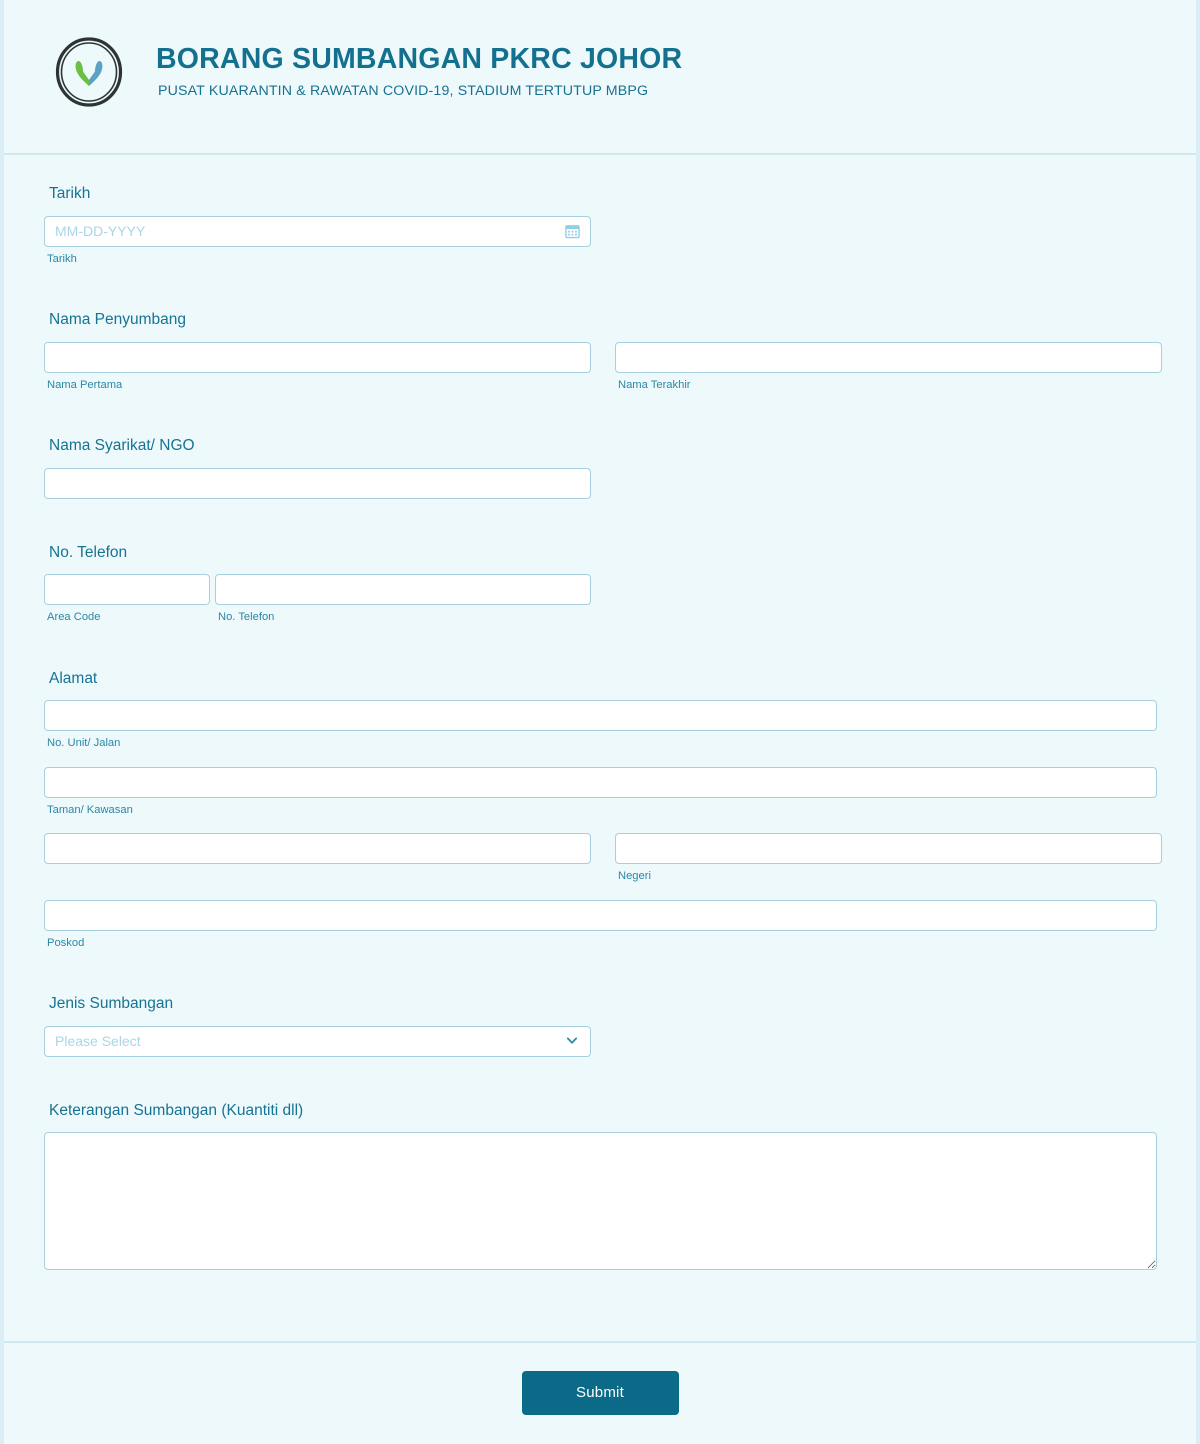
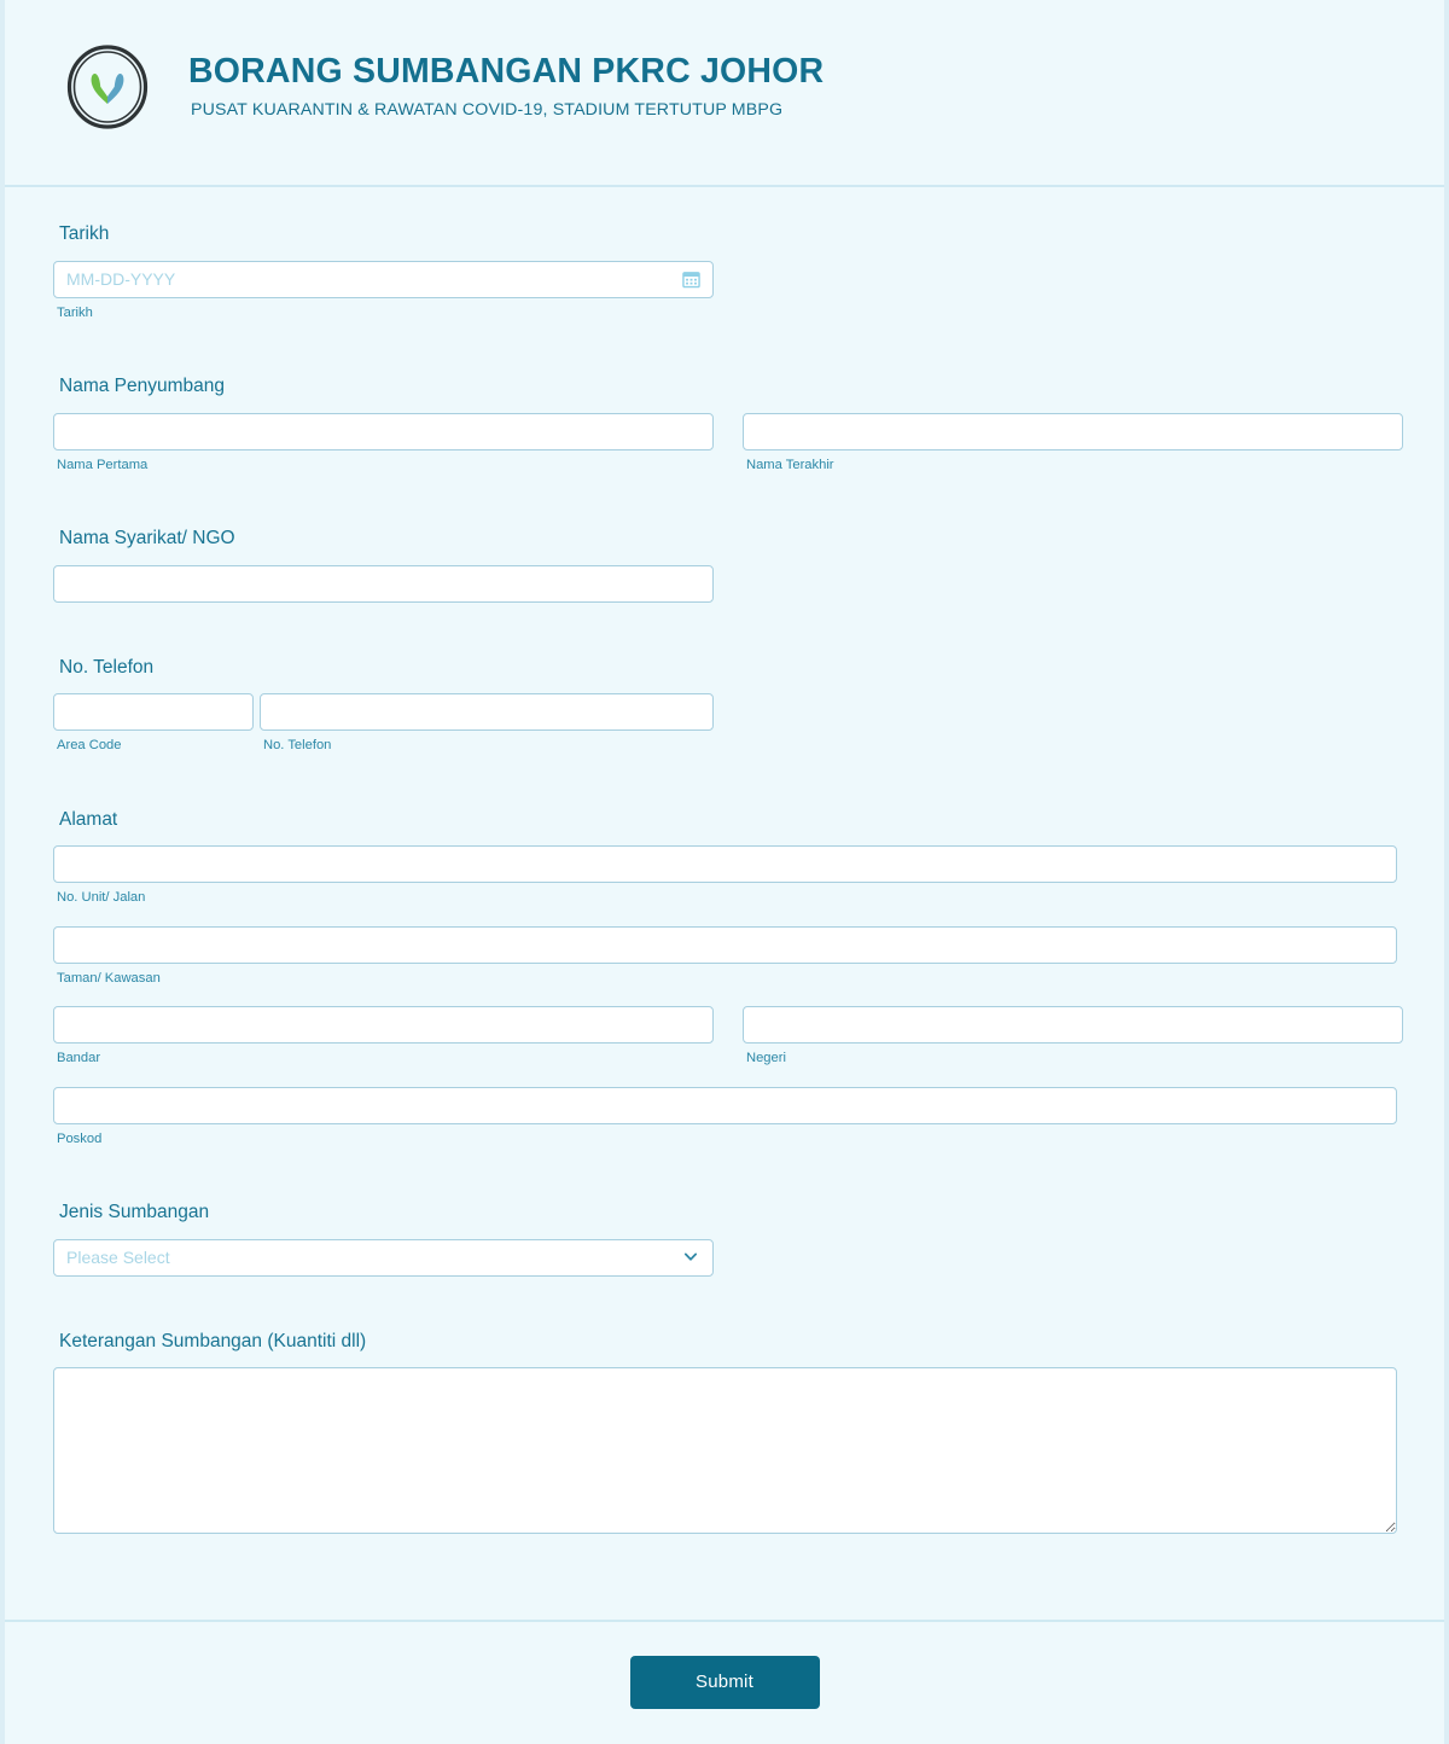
  BORANG SUMBANGAN PKRC JOHOR
  PUSAT KUARANTIN & RAWATAN COVID-19, STADIUM TERTUTUP MBPG
  Tarikh
  MM-DD-YYYY
  Tarikh
  Nama Penyumbang
  Nama Pertama
  Nama Terakhir
  Nama Syarikat/ NGO
  No. Telefon
  Area Code
  No. Telefon
  Alamat
  No. Unit/ Jalan
  Taman/ Kawasan
+ Bandar
  Negeri
  Poskod
  Jenis Sumbangan
  Please Select
  Keterangan Sumbangan (Kuantiti dll)
  Submit
